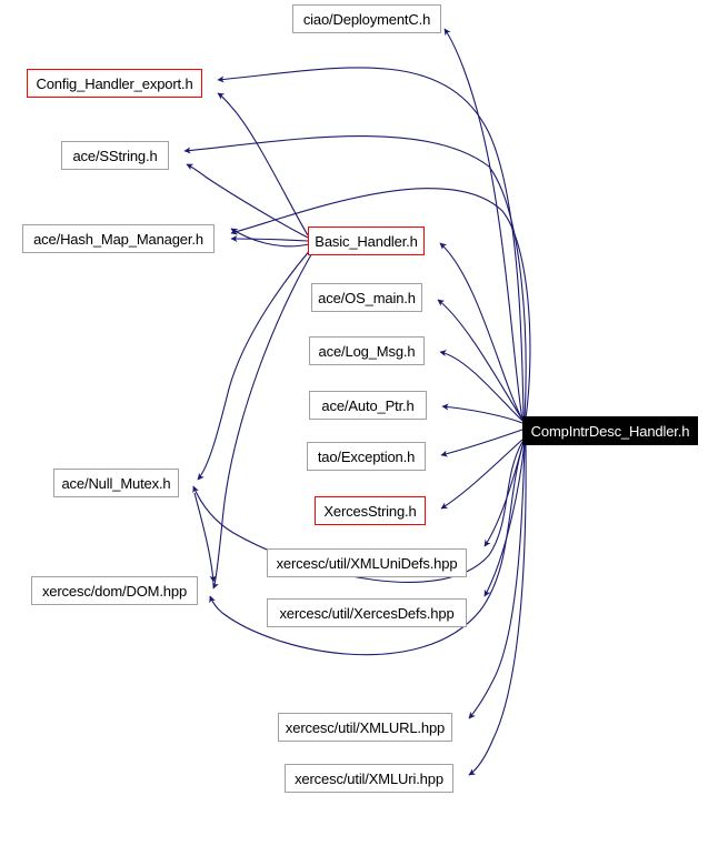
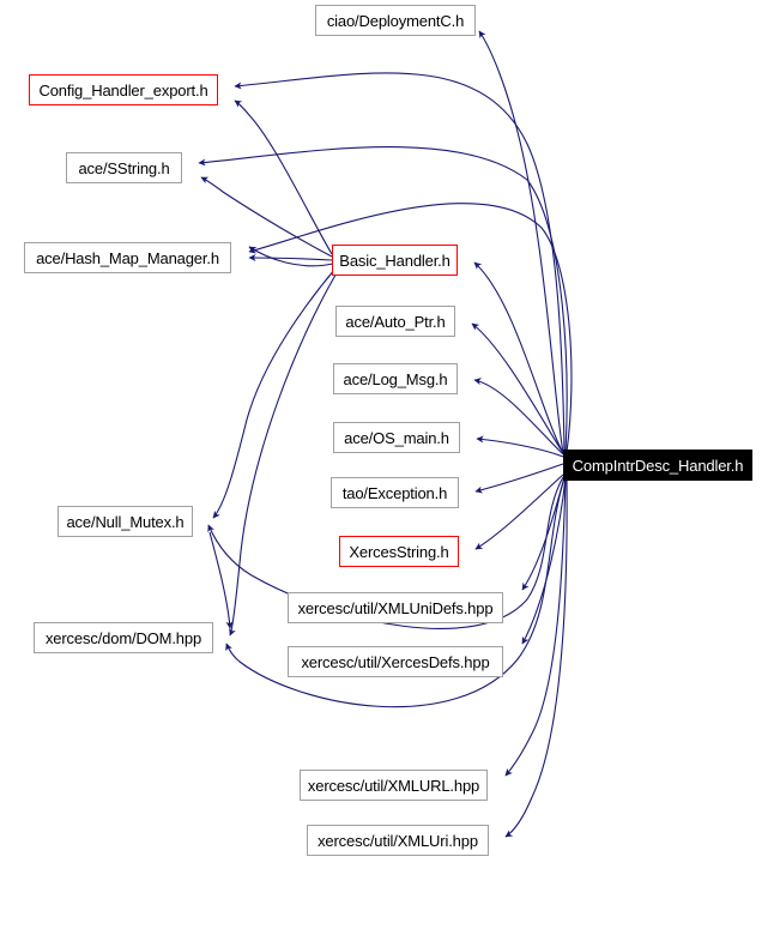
  ciao/DeploymentC.h
  Config_Handler_export.h
  ace/SString.h
  ace/Hash_Map_Manager.h
  Basic_Handler.h
- ace/OS_main.h
+ ace/Auto_Ptr.h
  ace/Log_Msg.h
- ace/Auto_Ptr.h
+ ace/OS_main.h
  tao/Exception.h
  XercesString.h
  ace/Null_Mutex.h
  xercesc/util/XMLUniDefs.hpp
  xercesc/util/XercesDefs.hpp
  xercesc/dom/DOM.hpp
  xercesc/util/XMLURL.hpp
  xercesc/util/XMLUri.hpp
  CompIntrDesc_Handler.h
